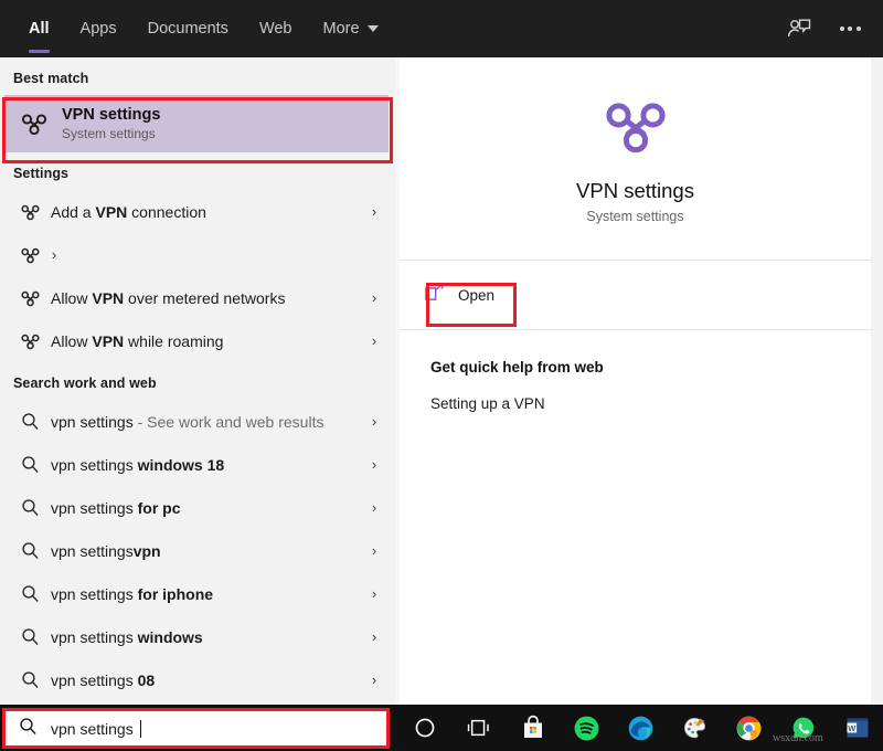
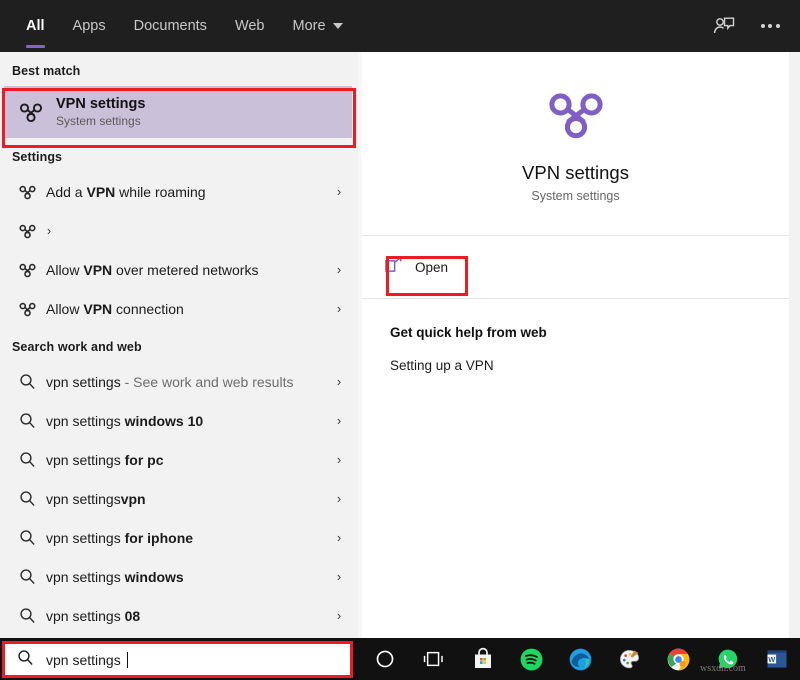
  All
  Apps
  Documents
  Web
  More
  Best match
  VPN settings
  System settings
  Settings
- Add a VPN connection
+ Add a VPN while roaming
  ›
  ›
  Allow VPN over metered networks
  ›
- Allow VPN while roaming
+ Allow VPN connection
  ›
  Search work and web
  vpn settings - See work and web results
  ›
- vpn settings windows 18
+ vpn settings windows 10
  ›
  vpn settings for pc
  ›
  vpn settingsvpn
  ›
  vpn settings for iphone
  ›
  vpn settings windows
  ›
  vpn settings 08
  ›
  VPN settings
  System settings
  Open
  Get quick help from web
  Setting up a VPN
  vpn settings
  W
  wsxdn.com
